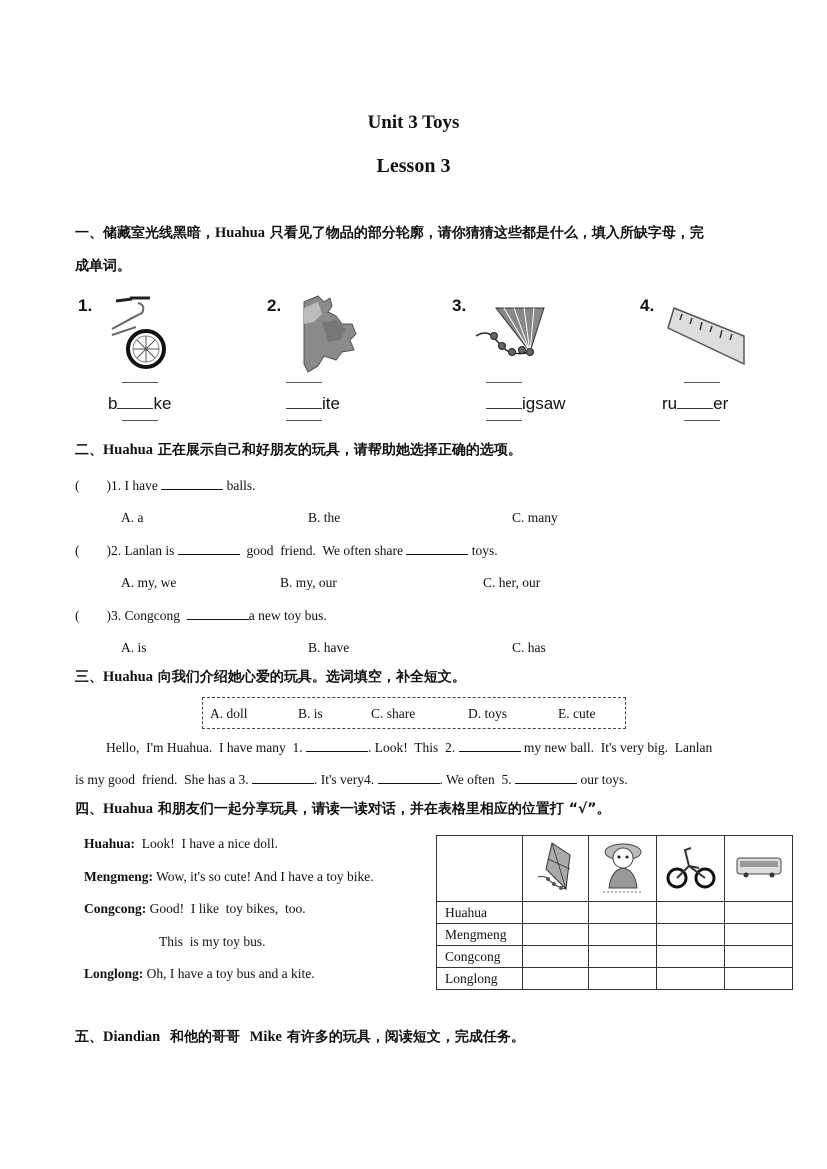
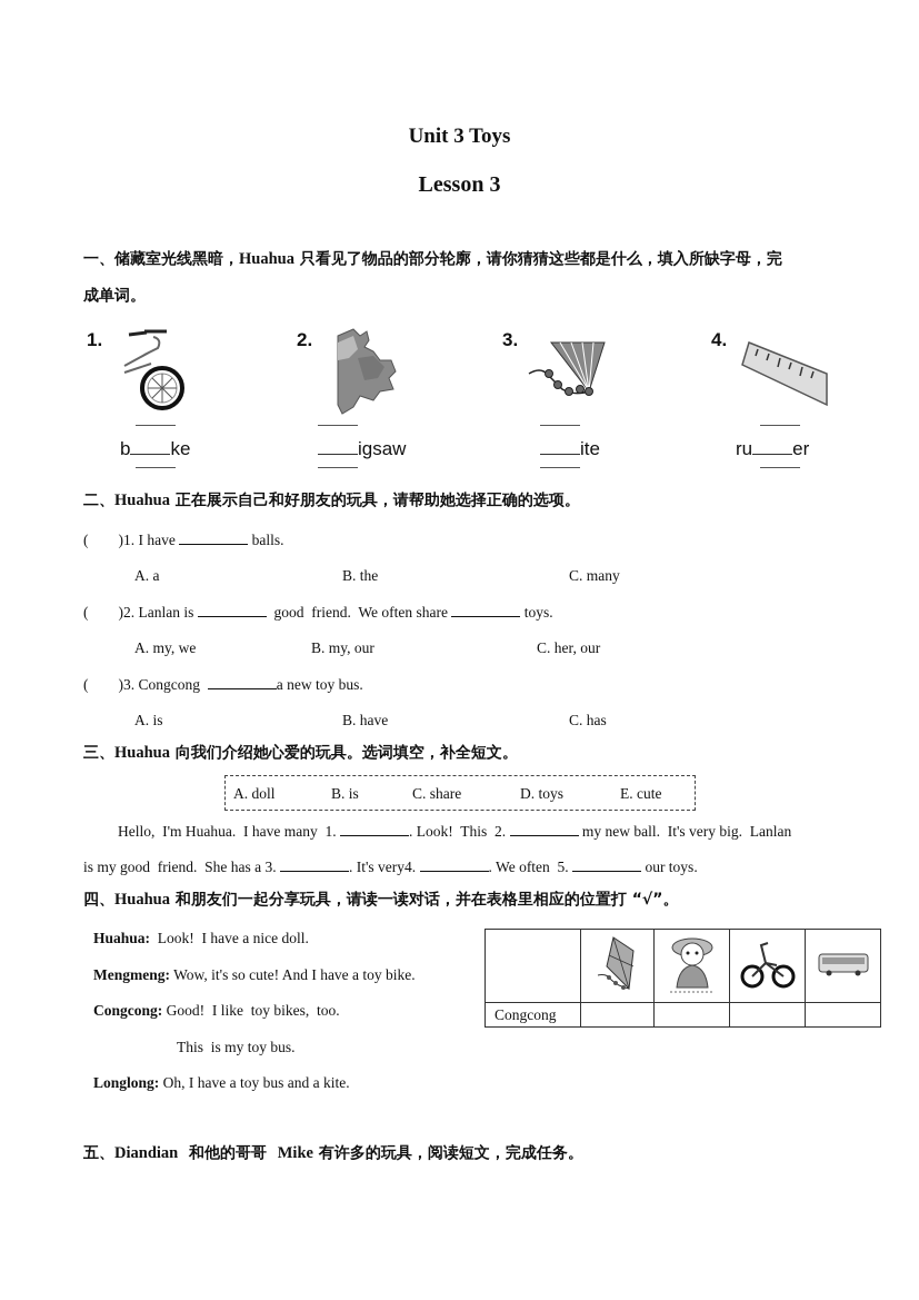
  Unit 3 Toys
  Lesson 3
  一、储藏室光线黑暗，Huahua 只看见了物品的部分轮廓，请你猜猜这些都是什么，填入所缺字母，完
  成单词。
  1.
  b ke
  2.
- ite
+ igsaw
  3.
- igsaw
+ ite
  4.
  ru er
  二、Huahua 正在展示自己和好朋友的玩具，请帮助她选择正确的选项。
  ( )1. I have balls.
  A. a
  B. the
  C. many
  ( )2. Lanlan is good friend. We often share toys.
  A. my, we
  B. my, our
  C. her, our
  ( )3. Congcong a new toy bus.
  A. is
  B. have
  C. has
  三、Huahua 向我们介绍她心爱的玩具。选词填空，补全短文。
  A. doll
  B. is
  C. share
  D. toys
  E. cute
  Hello, I'm Huahua. I have many 1. . Look! This 2. my new ball. It's very big. Lanlan
  is my good friend. She has a 3. . It's very4. . We often 5. our toys.
  四、Huahua 和朋友们一起分享玩具，请读一读对话，并在表格里相应的位置打 “√”。
  Huahua: Look! I have a nice doll.
  Mengmeng: Wow, it's so cute! And I have a toy bike.
  Congcong: Good! I like toy bikes, too.
  This is my toy bus.
  Longlong: Oh, I have a toy bus and a kite.
- Huahua
- Mengmeng
  Congcong
- Longlong
  五、Diandian 和他的哥哥 Mike 有许多的玩具，阅读短文，完成任务。
